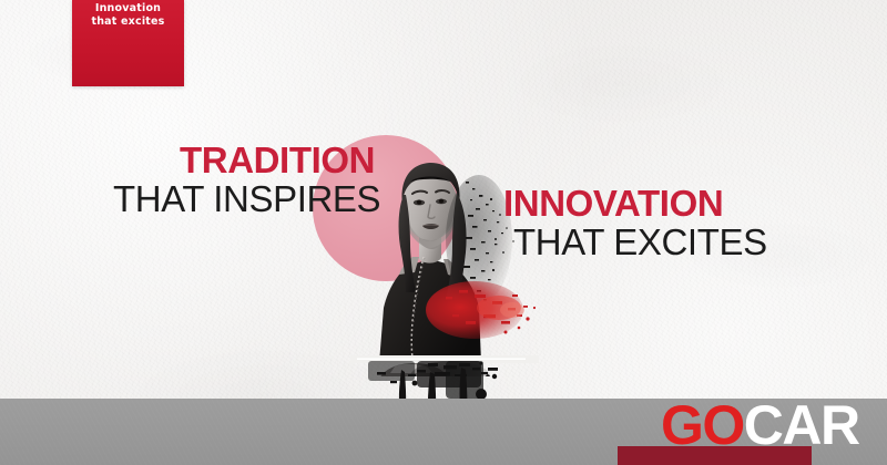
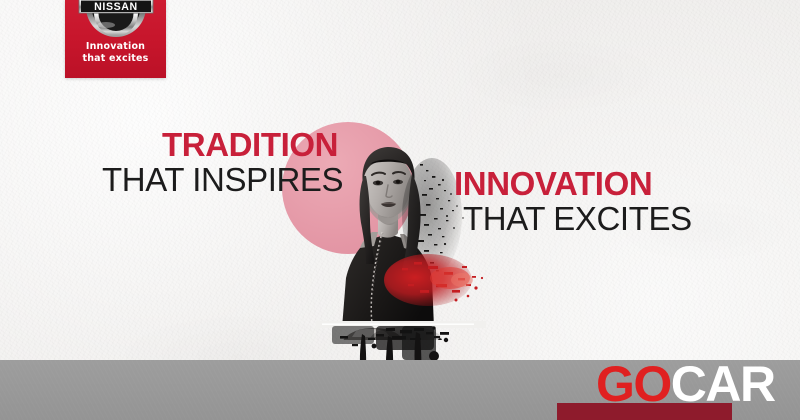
+ NISSAN
  Innovation
  that excites
  TRADITION
  THAT INSPIRES
  INNOVATION
  THAT EXCITES
  GOCAR
